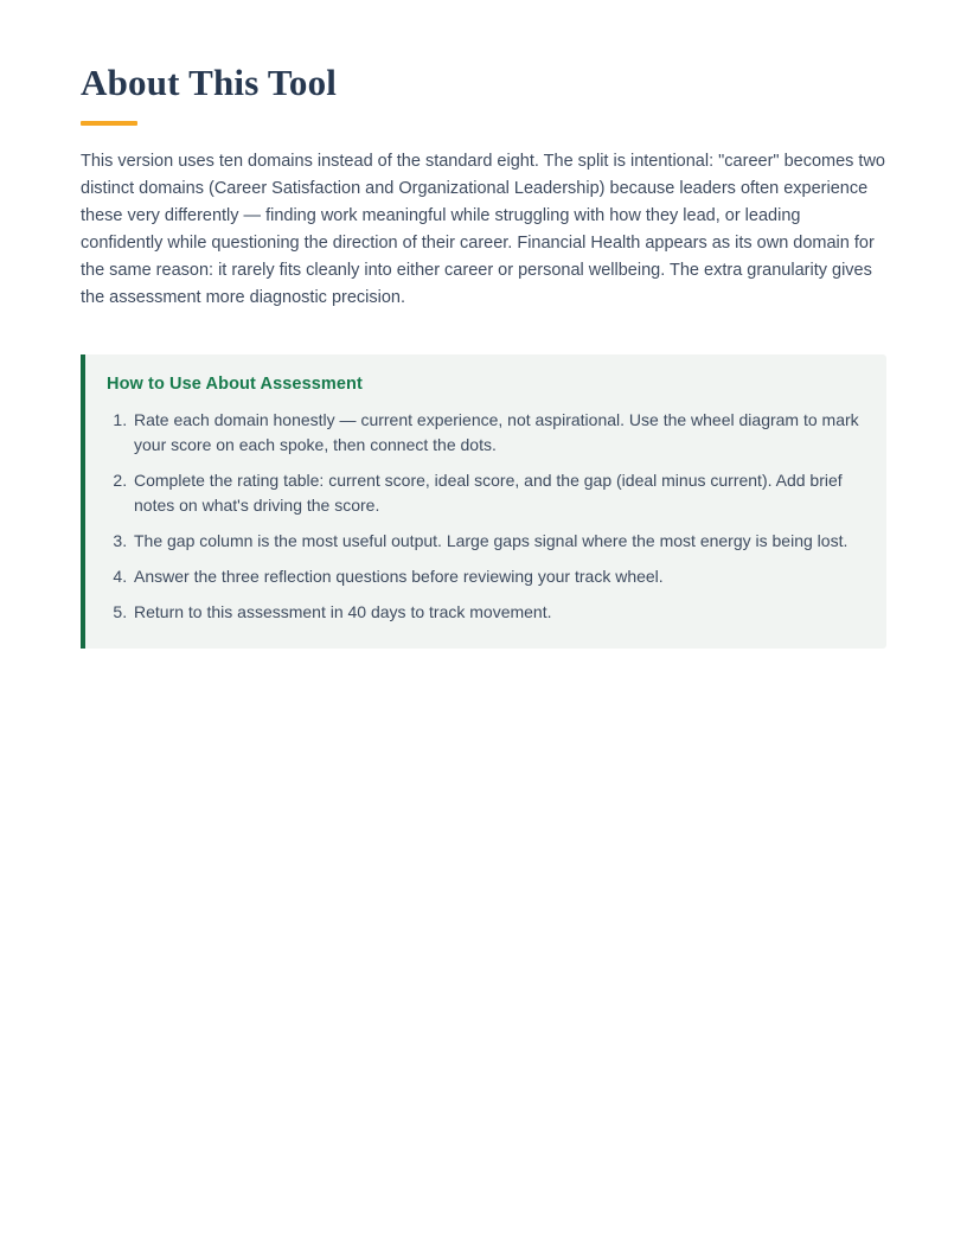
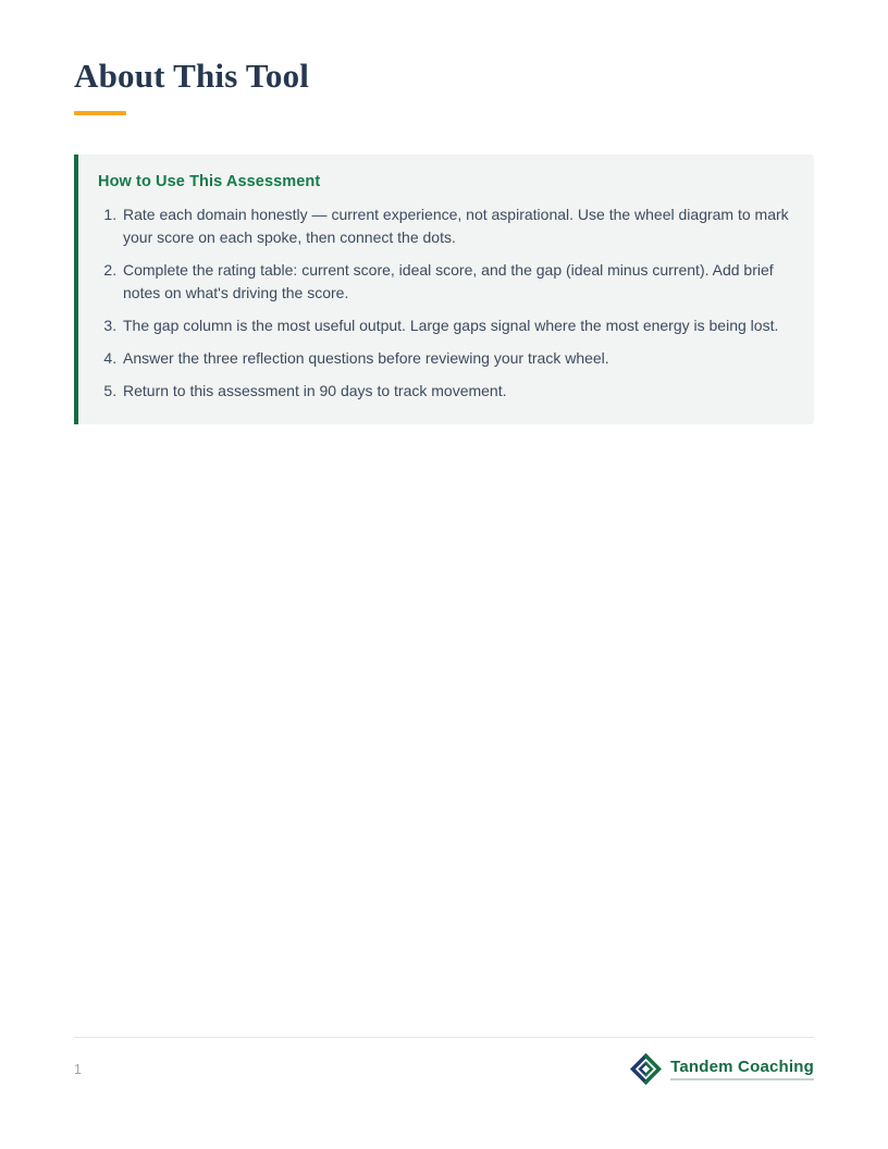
  About This Tool
- This version uses ten domains instead of the standard eight. The split is intentional: "career" becomes two distinct domains (Career Satisfaction and Organizational Leadership) because leaders often experience these very differently — finding work meaningful while struggling with how they lead, or leading confidently while questioning the direction of their career. Financial Health appears as its own domain for the same reason: it rarely fits cleanly into either career or personal wellbeing. The extra granularity gives the assessment more diagnostic precision.
- How to Use About Assessment
+ How to Use This Assessment
  Rate each domain honestly — current experience, not aspirational. Use the wheel diagram to mark your score on each spoke, then connect the dots.
  Complete the rating table: current score, ideal score, and the gap (ideal minus current). Add brief notes on what's driving the score.
  The gap column is the most useful output. Large gaps signal where the most energy is being lost.
  Answer the three reflection questions before reviewing your track wheel.
- Return to this assessment in 40 days to track movement.
+ Return to this assessment in 90 days to track movement.
+ 1
+ Tandem Coaching
